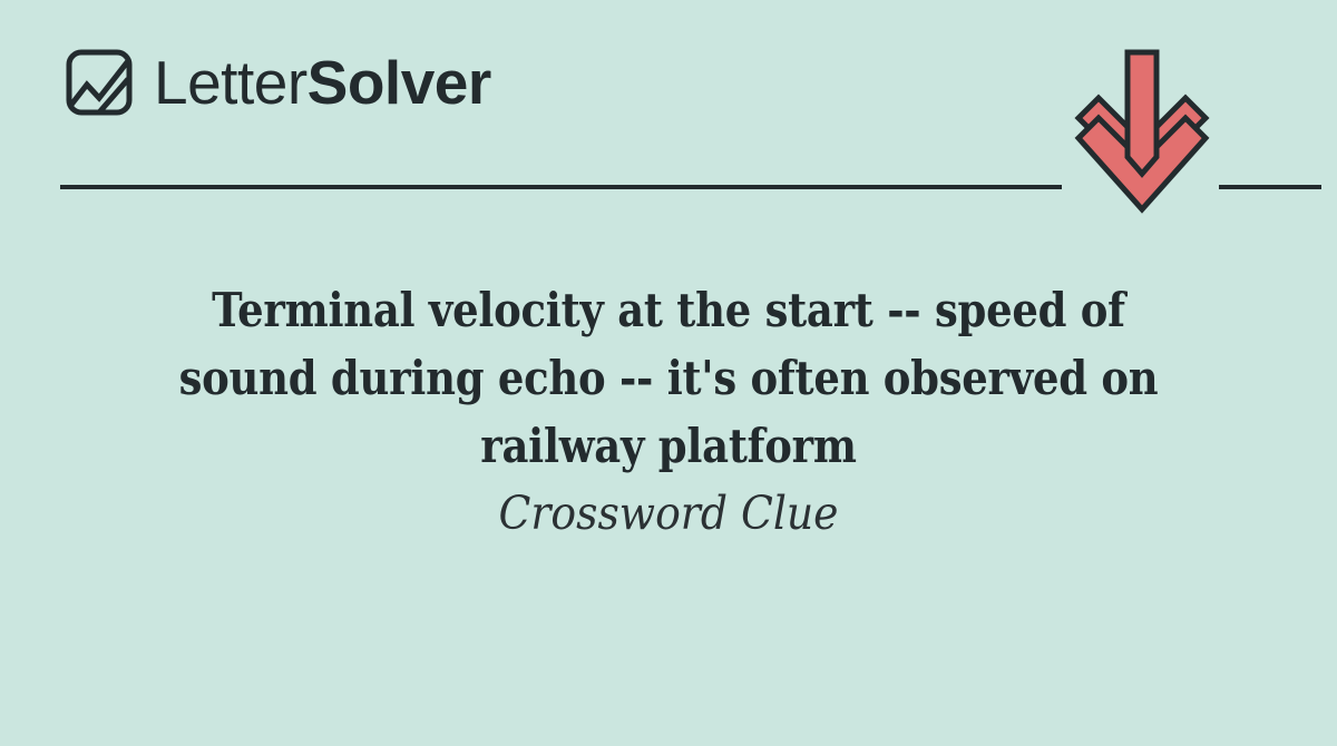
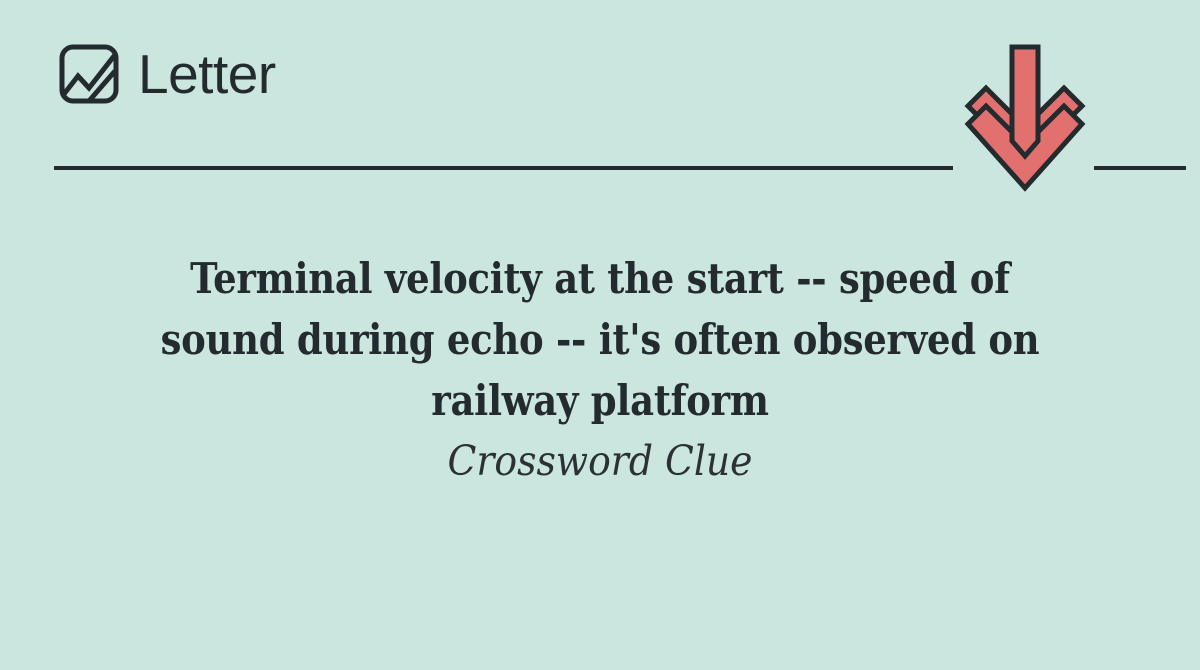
  Letter
- Solver
  Terminal velocity at the start -- speed of
  sound during echo -- it's often observed on
  railway platform
  Crossword Clue
